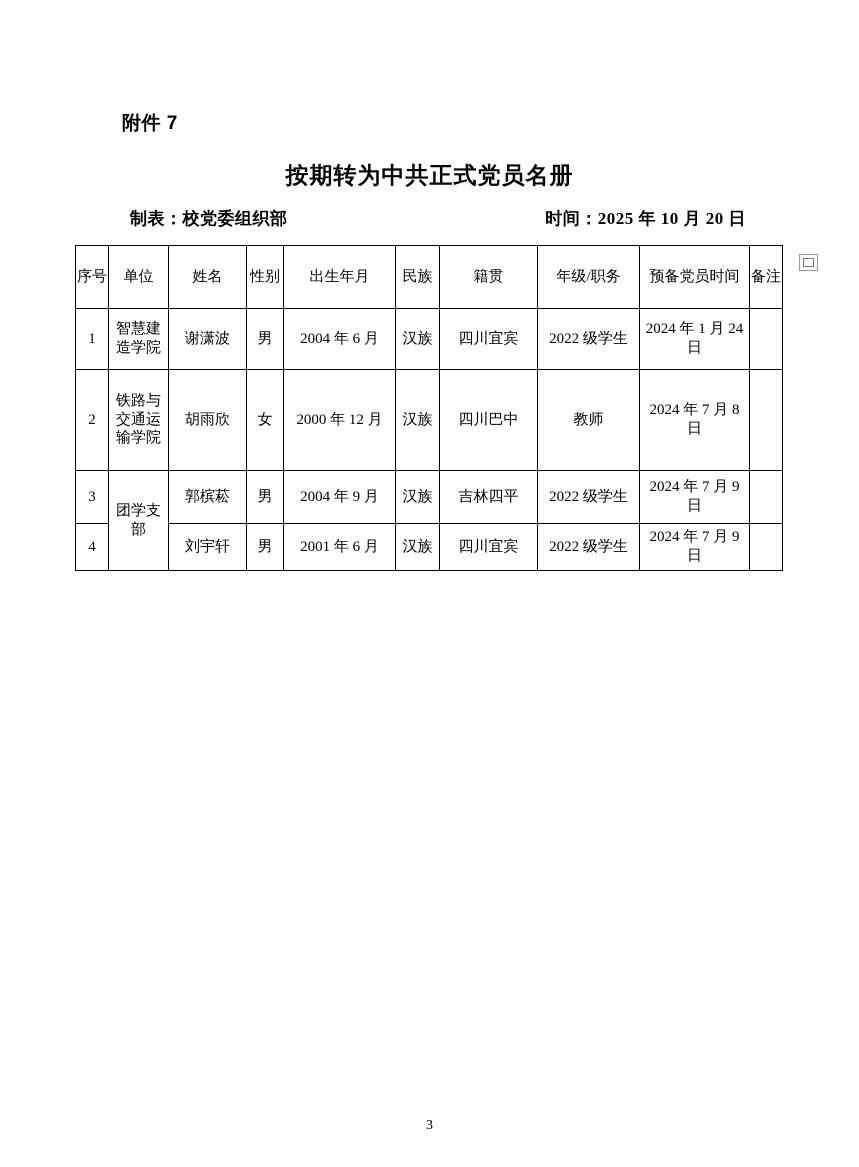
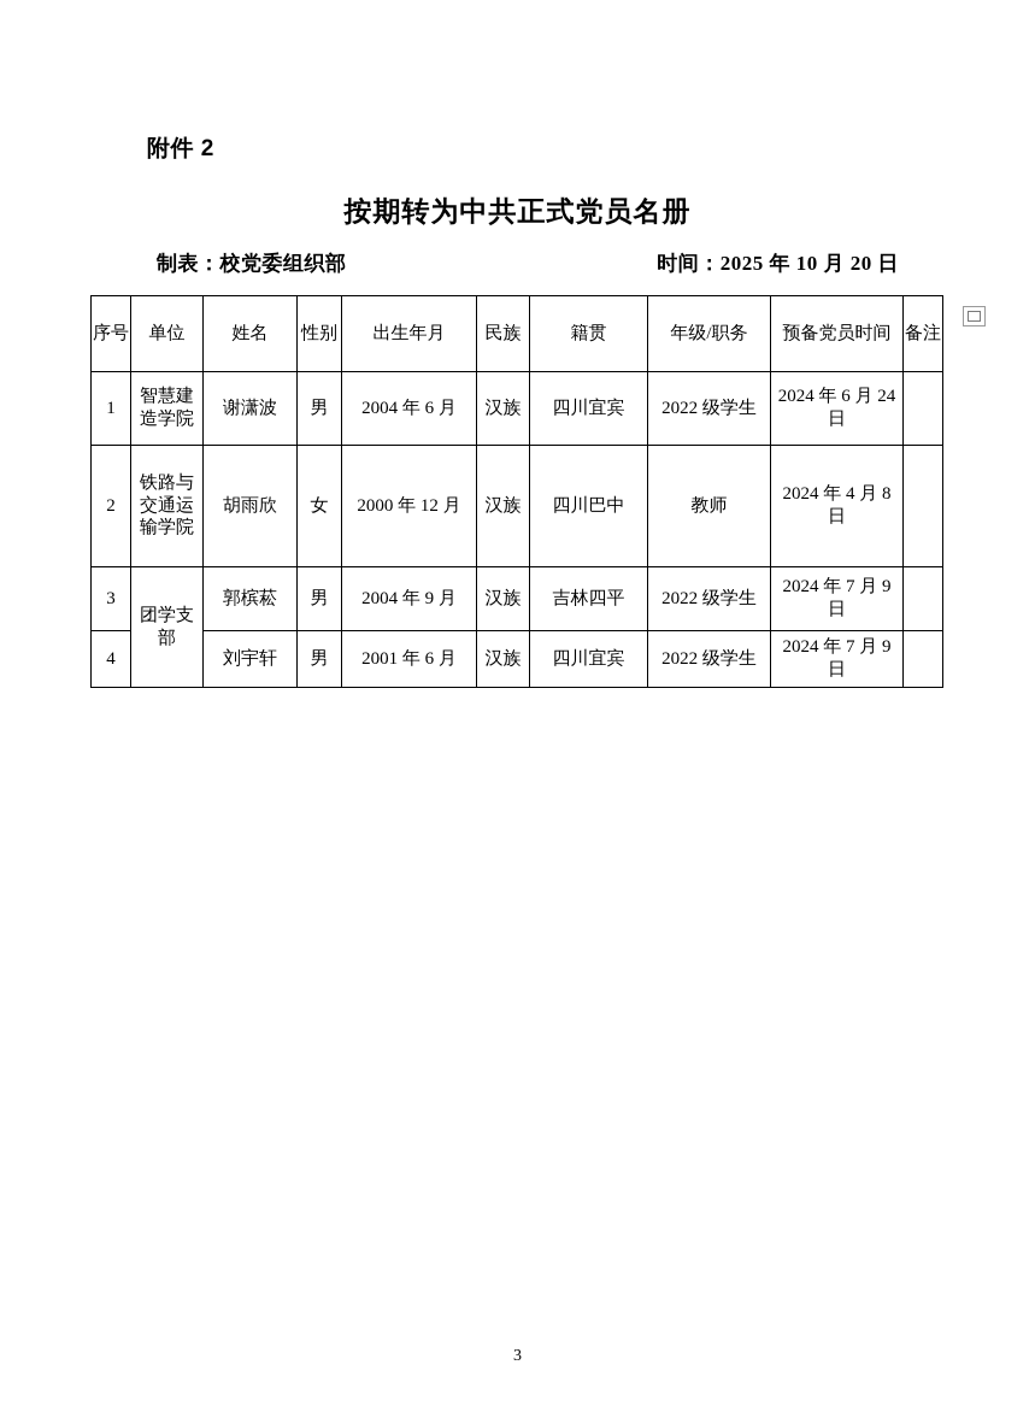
- 附件 7
+ 附件 2
  按期转为中共正式党员名册
  制表：校党委组织部
  时间：2025 年 10 月 20 日
  序号	单位	姓名	性别	出生年月	民族	籍贯	年级/职务	预备党员时间	备注
- 1	智慧建造学院	谢潇波	男	2004 年 6 月	汉族	四川宜宾	2022 级学生	2024 年 1 月 24 日
+ 1	智慧建造学院	谢潇波	男	2004 年 6 月	汉族	四川宜宾	2022 级学生	2024 年 6 月 24 日
- 2	铁路与交通运输学院	胡雨欣	女	2000 年 12 月	汉族	四川巴中	教师	2024 年 7 月 8 日
+ 2	铁路与交通运输学院	胡雨欣	女	2000 年 12 月	汉族	四川巴中	教师	2024 年 4 月 8 日
  3	团学支部	郭槟菘	男	2004 年 9 月	汉族	吉林四平	2022 级学生	2024 年 7 月 9 日
  4	刘宇轩	男	2001 年 6 月	汉族	四川宜宾	2022 级学生	2024 年 7 月 9 日
  3
